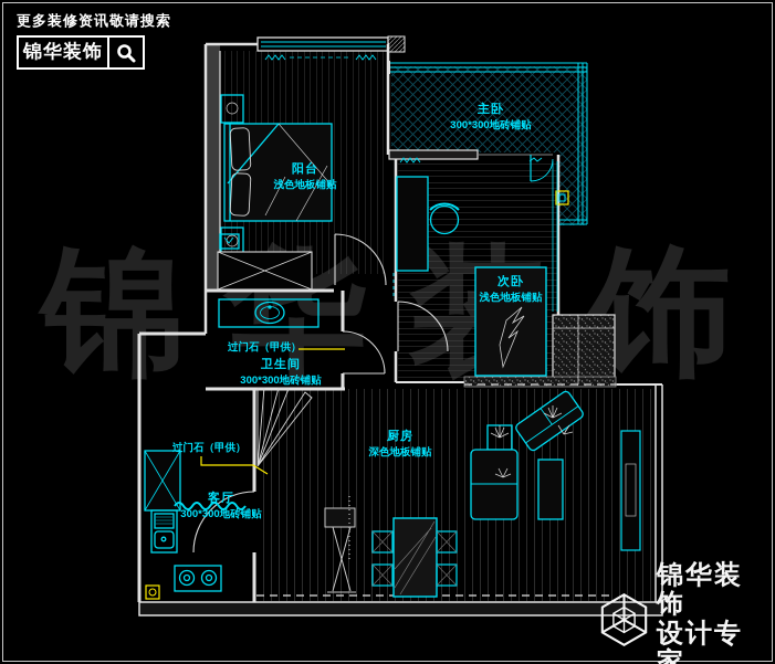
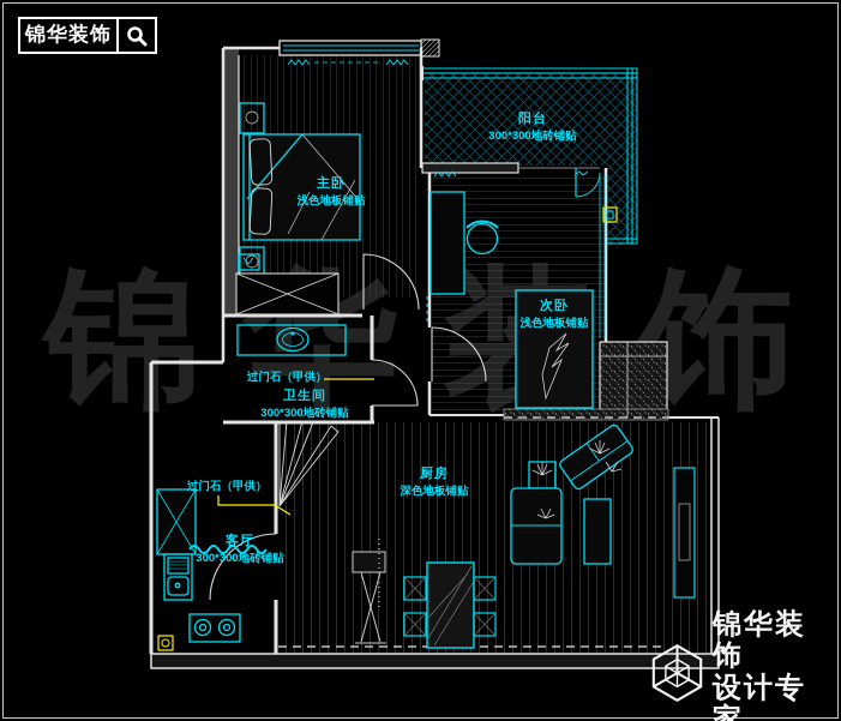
  锦
  华
  饰
- 阳台
+ 主卧
  浅色地板铺贴
- 主卧
+ 阳台
  300*300地砖铺贴
  次卧
  浅色地板铺贴
  卫生间
  300*300地砖铺贴
  客厅
  300*300地砖铺贴
  厨房
  深色地板铺贴
  过门石（甲供）
  过门石（甲供）
- 更多装修资讯敬请搜索
  锦华装饰
  锦华装饰
  设计专家
